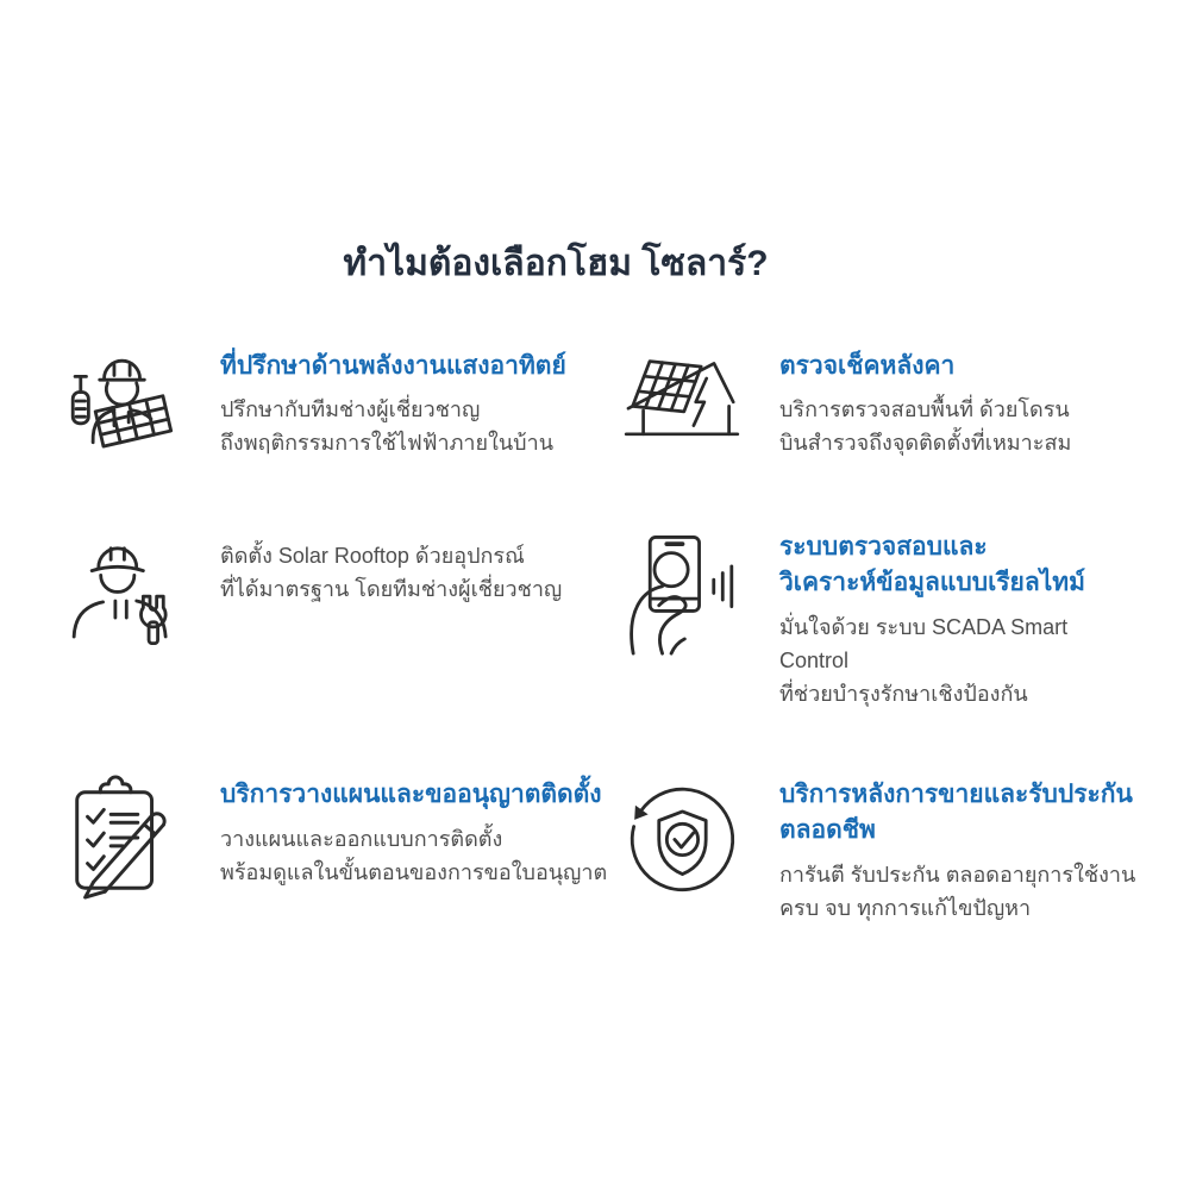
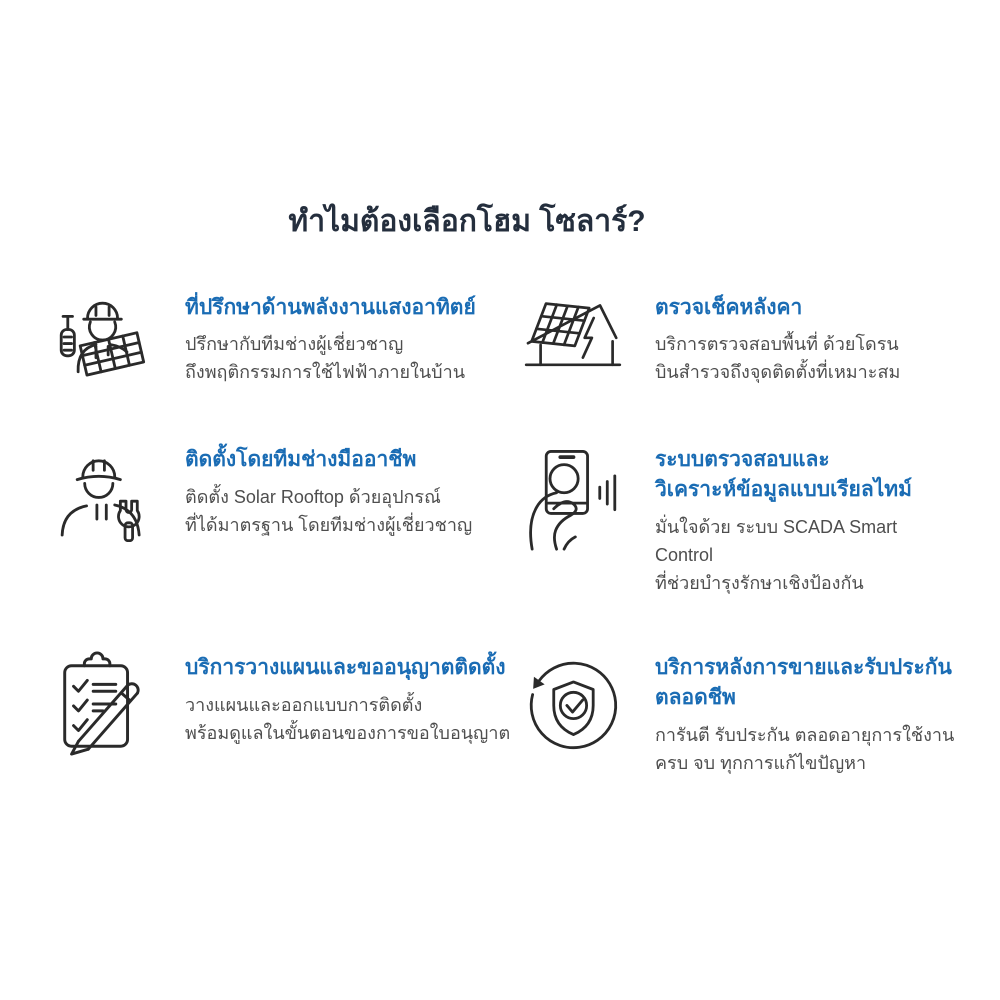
  ทำไมต้องเลือกโฮม โซลาร์?
  ที่ปรึกษาด้านพลังงานแสงอาทิตย์
  ปรึกษากับทีมช่างผู้เชี่ยวชาญ
  ถึงพฤติกรรมการใช้ไฟฟ้าภายในบ้าน
  ตรวจเช็คหลังคา
  บริการตรวจสอบพื้นที่ ด้วยโดรน
  บินสำรวจถึงจุดติดตั้งที่เหมาะสม
+ ติดตั้งโดยทีมช่างมืออาชีพ
  ติดตั้ง Solar Rooftop ด้วยอุปกรณ์
  ที่ได้มาตรฐาน โดยทีมช่างผู้เชี่ยวชาญ
  ระบบตรวจสอบและ
  วิเคราะห์ข้อมูลแบบเรียลไทม์
  มั่นใจด้วย ระบบ SCADA Smart Control
  ที่ช่วยบำรุงรักษาเชิงป้องกัน
  บริการวางแผนและขออนุญาตติดตั้ง
  วางแผนและออกแบบการติดตั้ง
  พร้อมดูแลในขั้นตอนของการขอใบอนุญาต
  บริการหลังการขายและรับประกัน
  ตลอดชีพ
  การันตี รับประกัน ตลอดอายุการใช้งาน
  ครบ จบ ทุกการแก้ไขปัญหา
